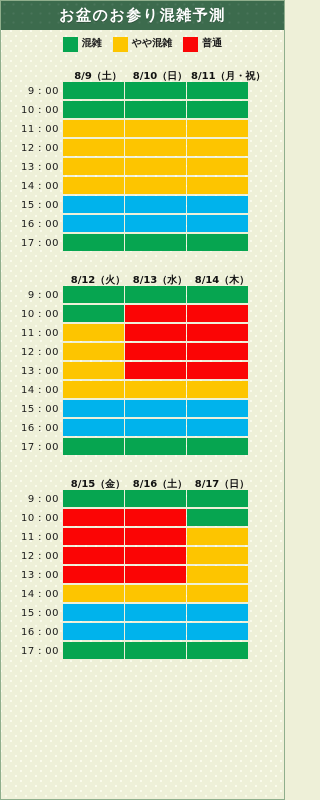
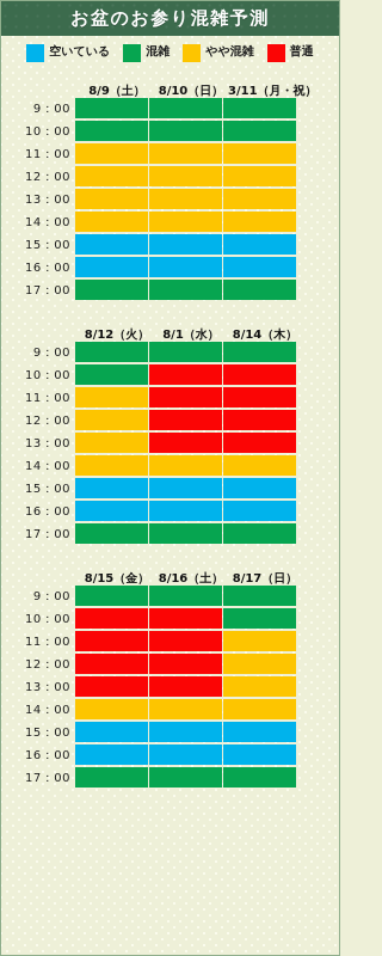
  お盆のお参り混雑予測
+ 空いている
  混雑
  やや混雑
  普通
  8/9（土）
  8/10（日）
- 8/11（月・祝）
+ 3/11（月・祝）
  9：00
  10：00
  11：00
  12：00
  13：00
  14：00
  15：00
  16：00
  17：00
  8/12（火）
- 8/13（水）
+ 8/1（水）
  8/14（木）
  9：00
  10：00
  11：00
  12：00
  13：00
  14：00
  15：00
  16：00
  17：00
  8/15（金）
  8/16（土）
  8/17（日）
  9：00
  10：00
  11：00
  12：00
  13：00
  14：00
  15：00
  16：00
  17：00
